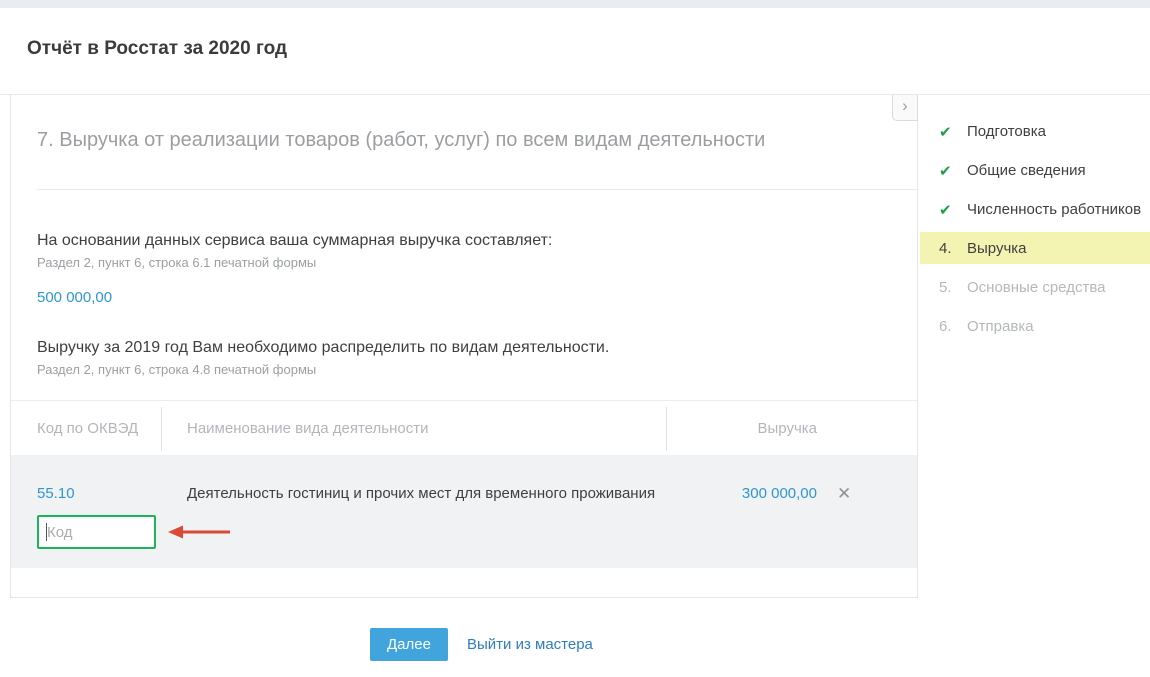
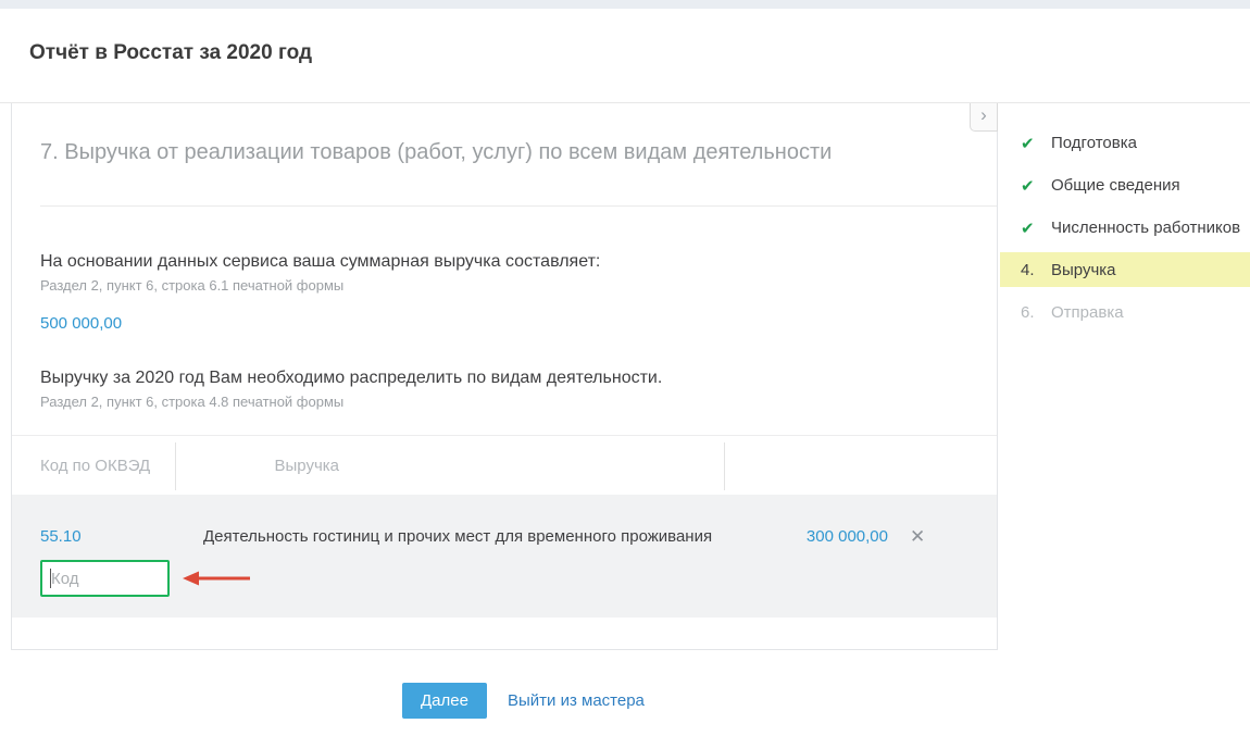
  Отчёт в Росстат за 2020 год
  ›
  7. Выручка от реализации товаров (работ, услуг) по всем видам деятельности
  На основании данных сервиса ваша суммарная выручка составляет:
  Раздел 2, пункт 6, строка 6.1 печатной формы
  500 000,00
- Выручку за 2019 год Вам необходимо распределить по видам деятельности.
+ Выручку за 2020 год Вам необходимо распределить по видам деятельности.
  Раздел 2, пункт 6, строка 4.8 печатной формы
  Код по ОКВЭД
- Наименование вида деятельности
  Выручка
  55.10
  Деятельность гостиниц и прочих мест для временного проживания
  300 000,00
  ✕
  Код
  ✔
  Подготовка
  ✔
  Общие сведения
  ✔
  Численность работников
  4.
  Выручка
- 5.
- Основные средства
  6.
  Отправка
  Далее
  Выйти из мастера
